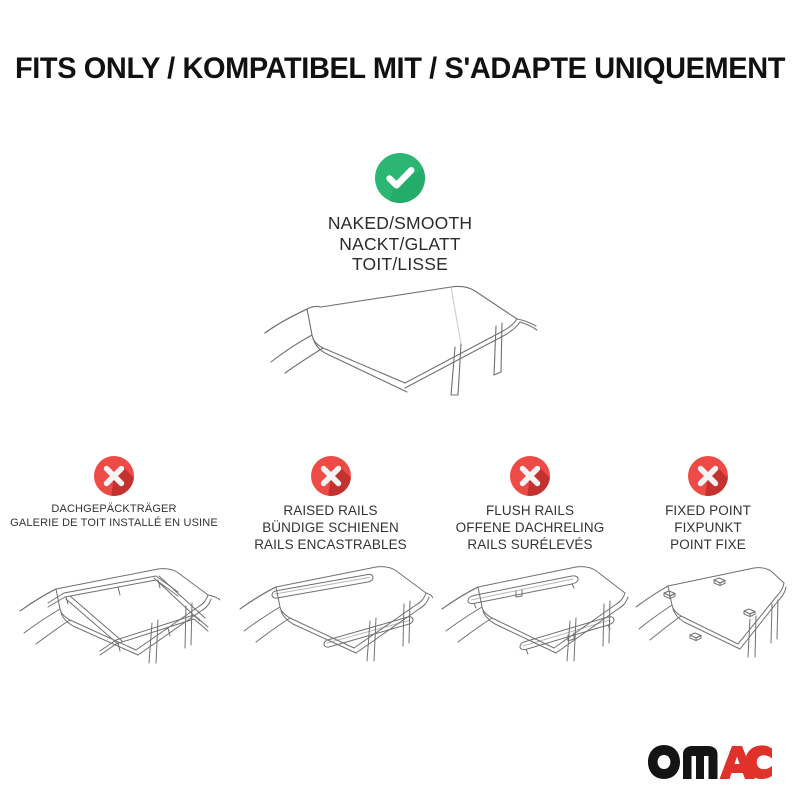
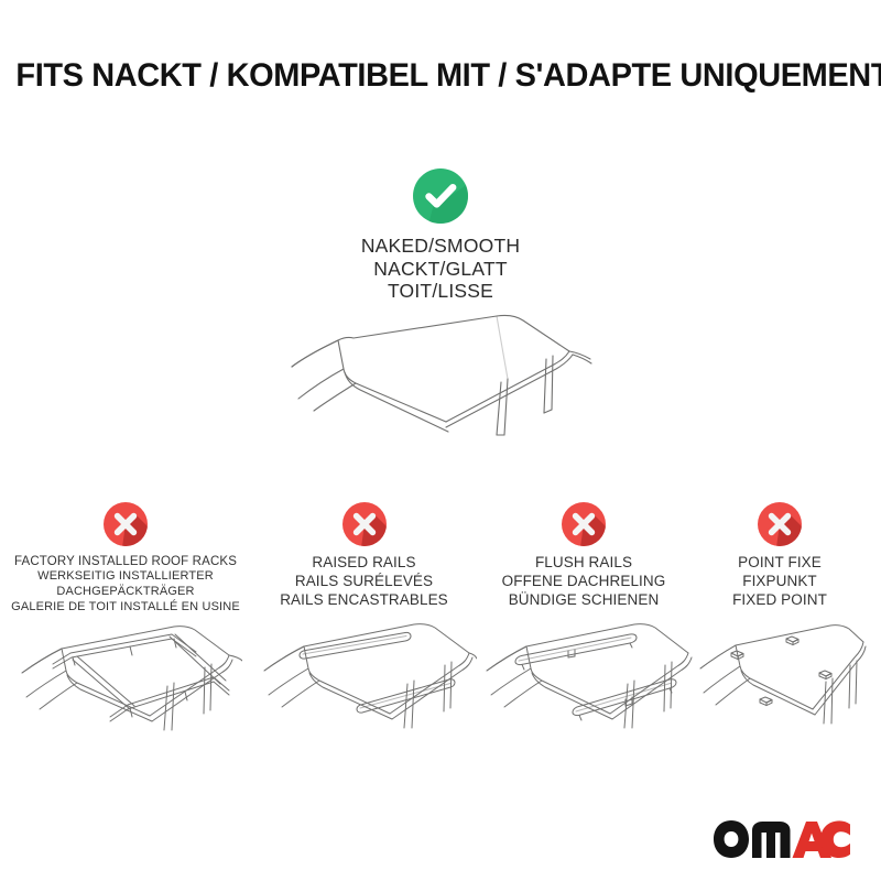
- FITS ONLY / KOMPATIBEL MIT / S'ADAPTE UNIQUEMENT
+ FITS NACKT / KOMPATIBEL MIT / S'ADAPTE UNIQUEMENT
  NAKED/SMOOTH
  NACKT/GLATT
  TOIT/LISSE
+ FACTORY INSTALLED ROOF RACKS
+ WERKSEITIG INSTALLIERTER
  DACHGEPÄCKTRÄGER
  GALERIE DE TOIT INSTALLÉ EN USINE
  RAISED RAILS
- BÜNDIGE SCHIENEN
+ RAILS SURÉLEVÉS
  RAILS ENCASTRABLES
  FLUSH RAILS
  OFFENE DACHRELING
- RAILS SURÉLEVÉS
+ BÜNDIGE SCHIENEN
- FIXED POINT
+ POINT FIXE
  FIXPUNKT
- POINT FIXE
+ FIXED POINT
